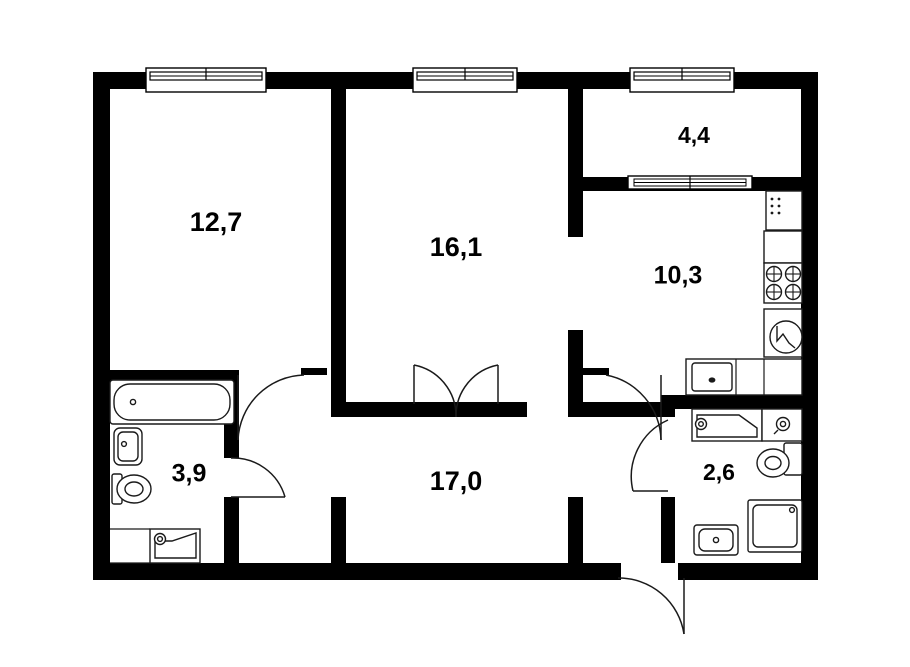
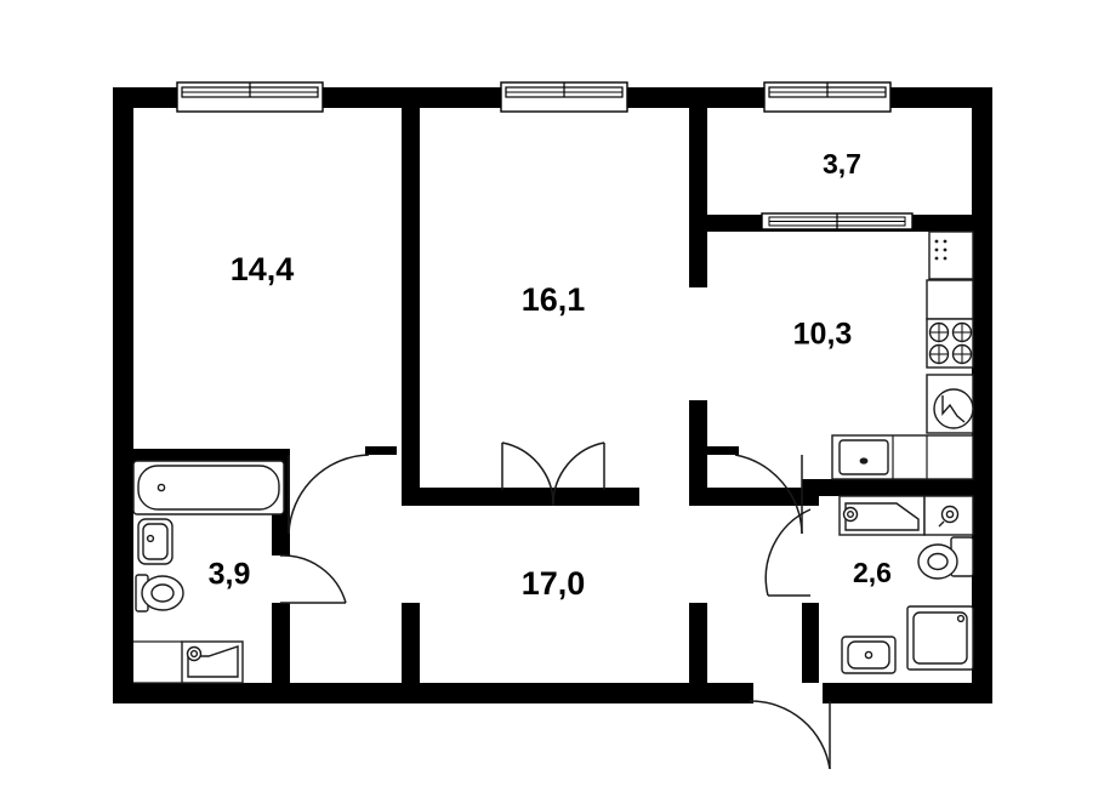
- 12,7
+ 14,4
  16,1
- 4,4
+ 3,7
  10,3
  3,9
  17,0
  2,6
